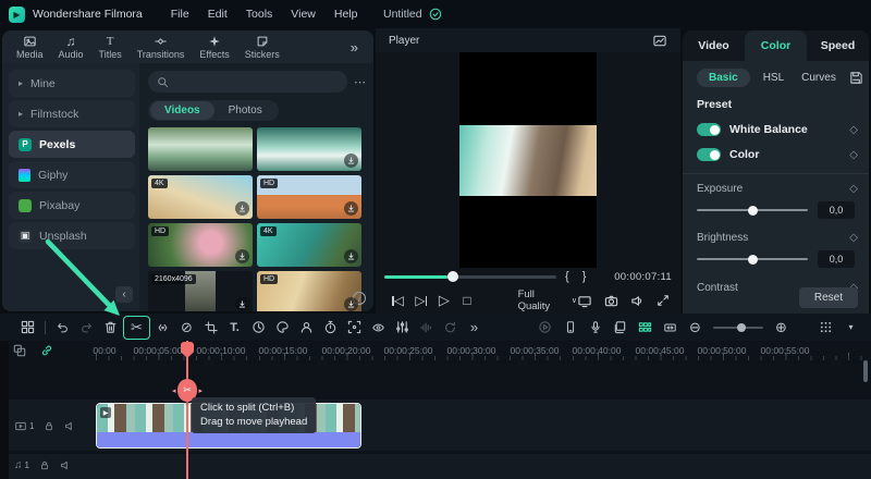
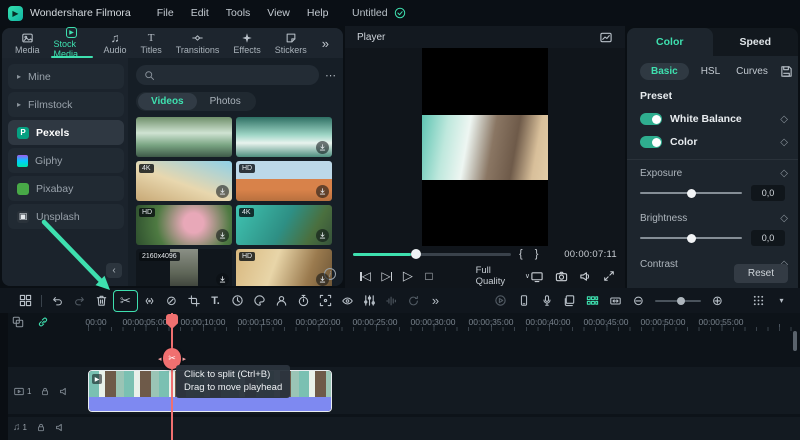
  ▶
  Wondershare Filmora
  File
  Edit
  Tools
  View
  Help
  Untitled
  Media
+ Stock Media
  ♫
  Audio
  T
  Titles
  Transitions
  Effects
  Stickers
  »
  ▸
  Mine
  ▸
  Filmstock
  P
  Pexels
  Giphy
  Pixabay
  ▣
  Unsplash
  ‹
  ⋯
  Videos
  Photos
  i
  Player
  {
  }
  00:00:07:11
  ◁
  ▷
  ▷
  □
  Full Quality
- Video
  Color
  Speed
  Basic
  HSL
  Curves
  Preset
  White Balance
  ◇
  Color
  ◇
  Exposure
  ◇
  0,0
  Brightness
  ◇
  0,0
  Contrast
  Reset
  ✂
  ⊘
  T.
  »
  ⊖
  ⊕
  ▾
  00:00
  00:00:05:00
  00:00:10:00
  00:00:15:00
  00:00:20:00
  00:00:25:00
  00:00:30:00
  00:00:35:00
  00:00:40:00
  00:00:45:00
  00:00:50:00
  00:00:55:00
  1
  ♫
  1
  ✂
  Click to split (Ctrl+B)
  Drag to move playhead
